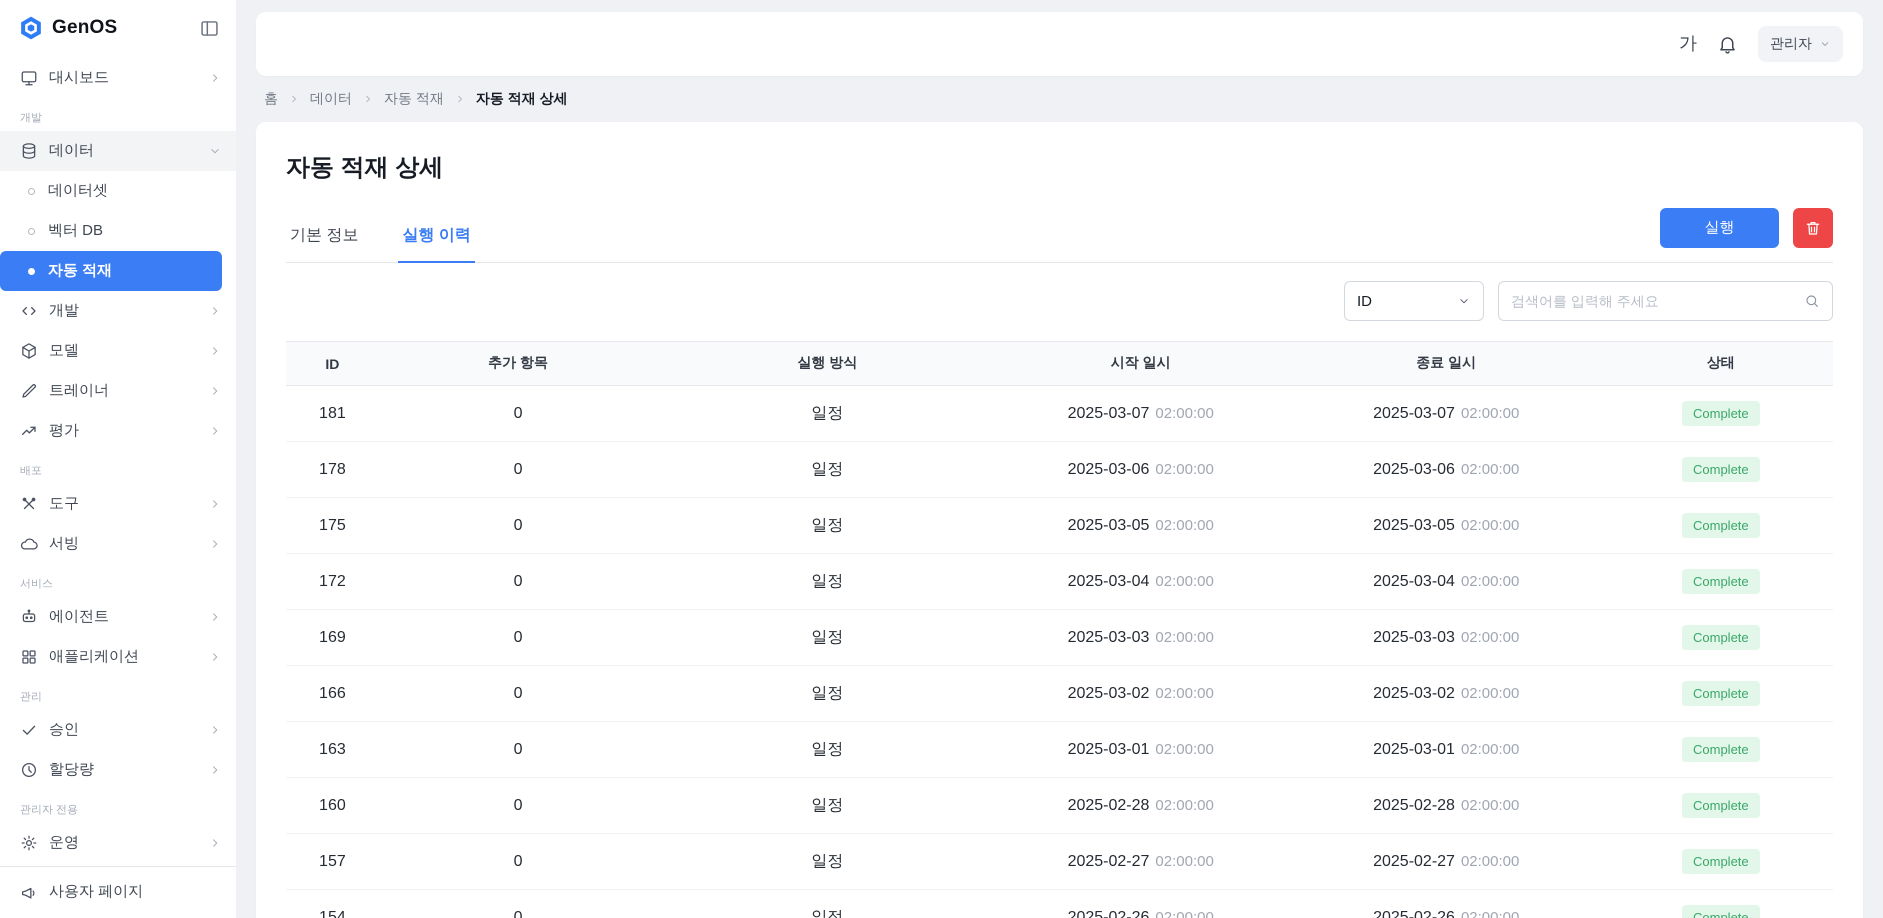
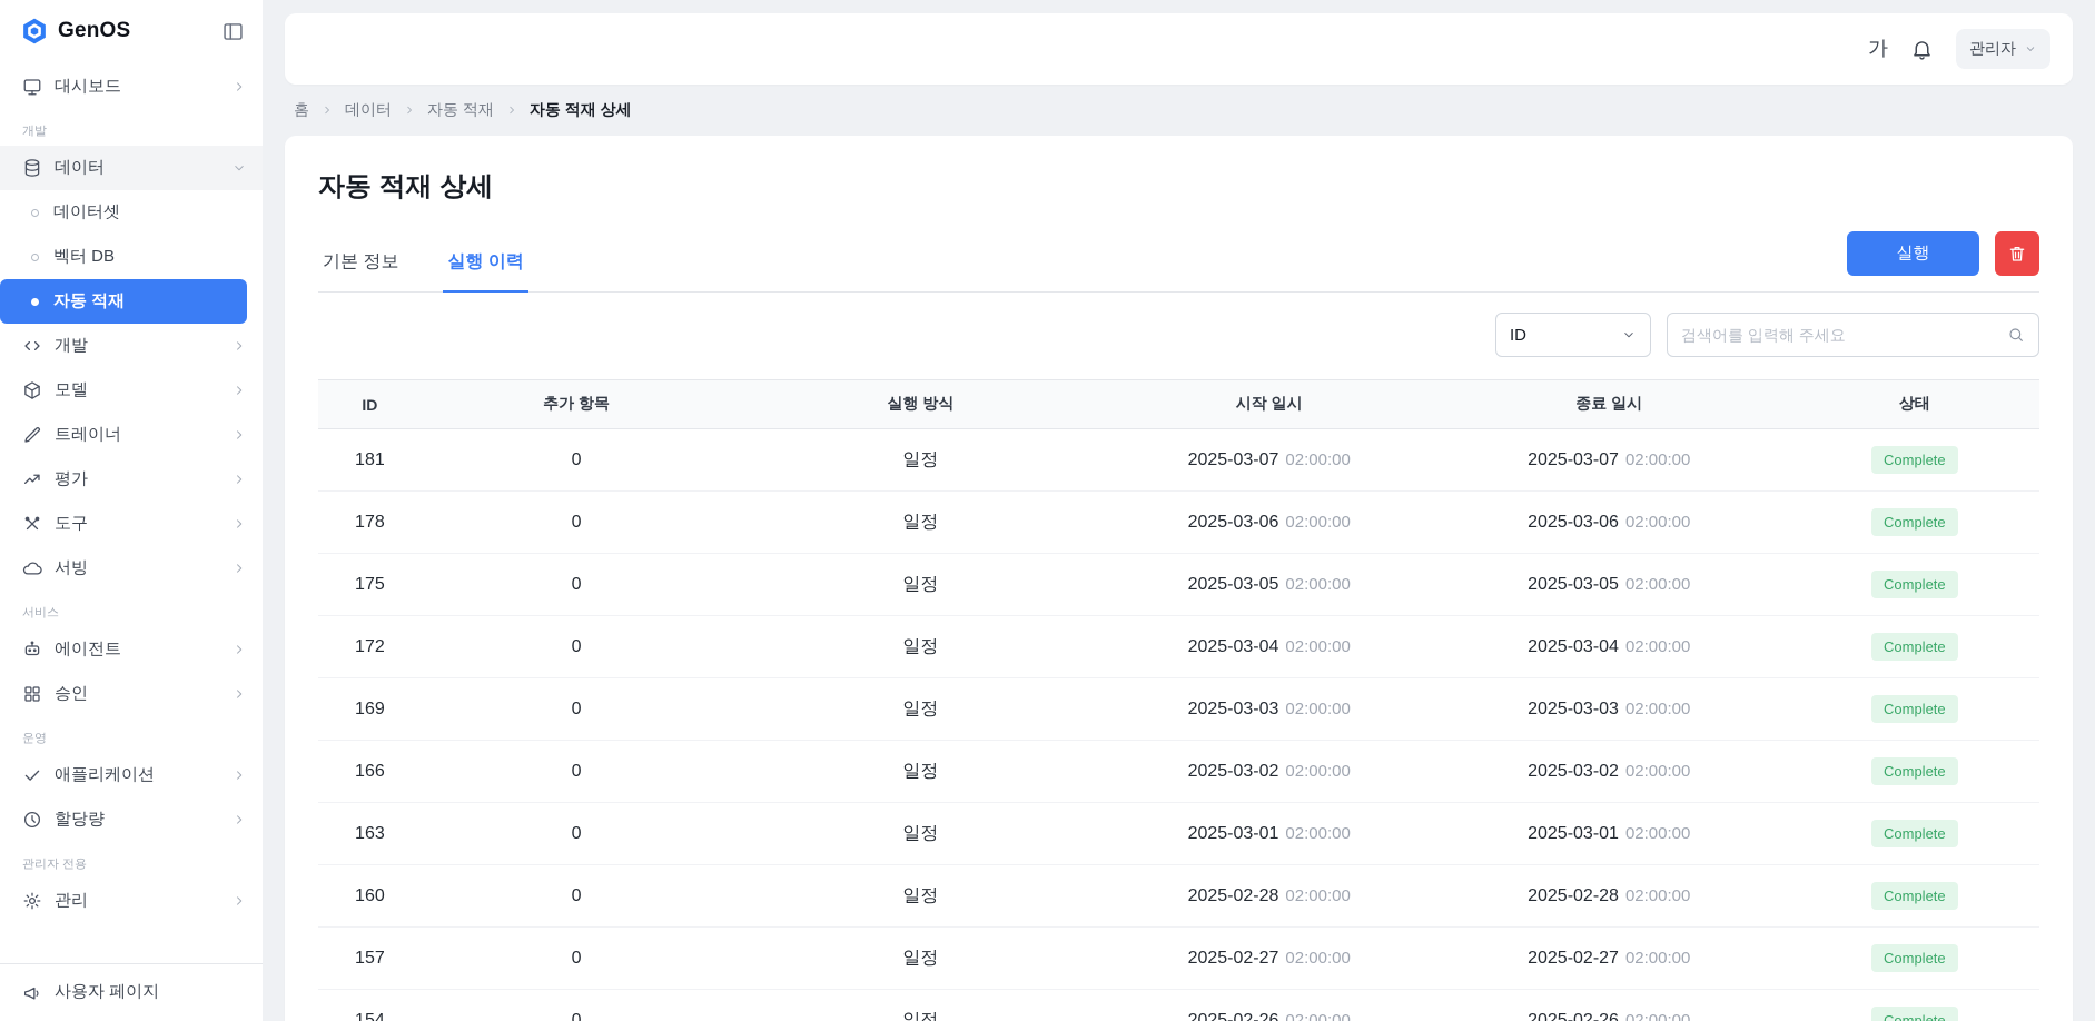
  GenOS
  대시보드
  개발
  데이터
  데이터셋
  벡터 DB
  자동 적재
  개발
  모델
  트레이너
  평가
- 배포
  도구
  서빙
  서비스
  에이전트
- 애플리케이션
+ 승인
- 관리
+ 운영
- 승인
+ 애플리케이션
  할당량
  관리자 전용
- 운영
+ 관리
  사용자 페이지
  가
  관리자
  홈
  데이터
  자동 적재
  자동 적재 상세
  자동 적재 상세
  기본 정보
  실행 이력
  실행
  ID
  검색어를 입력해 주세요
  ID	추가 항목	실행 방식	시작 일시	종료 일시	상태
  181	0	일정	2025-03-07 02:00:00	2025-03-07 02:00:00	Complete
  178	0	일정	2025-03-06 02:00:00	2025-03-06 02:00:00	Complete
  175	0	일정	2025-03-05 02:00:00	2025-03-05 02:00:00	Complete
  172	0	일정	2025-03-04 02:00:00	2025-03-04 02:00:00	Complete
  169	0	일정	2025-03-03 02:00:00	2025-03-03 02:00:00	Complete
  166	0	일정	2025-03-02 02:00:00	2025-03-02 02:00:00	Complete
  163	0	일정	2025-03-01 02:00:00	2025-03-01 02:00:00	Complete
  160	0	일정	2025-02-28 02:00:00	2025-02-28 02:00:00	Complete
  157	0	일정	2025-02-27 02:00:00	2025-02-27 02:00:00	Complete
  154	0		2025-02-26 02:00:00	2025-02-26 02:00:00
